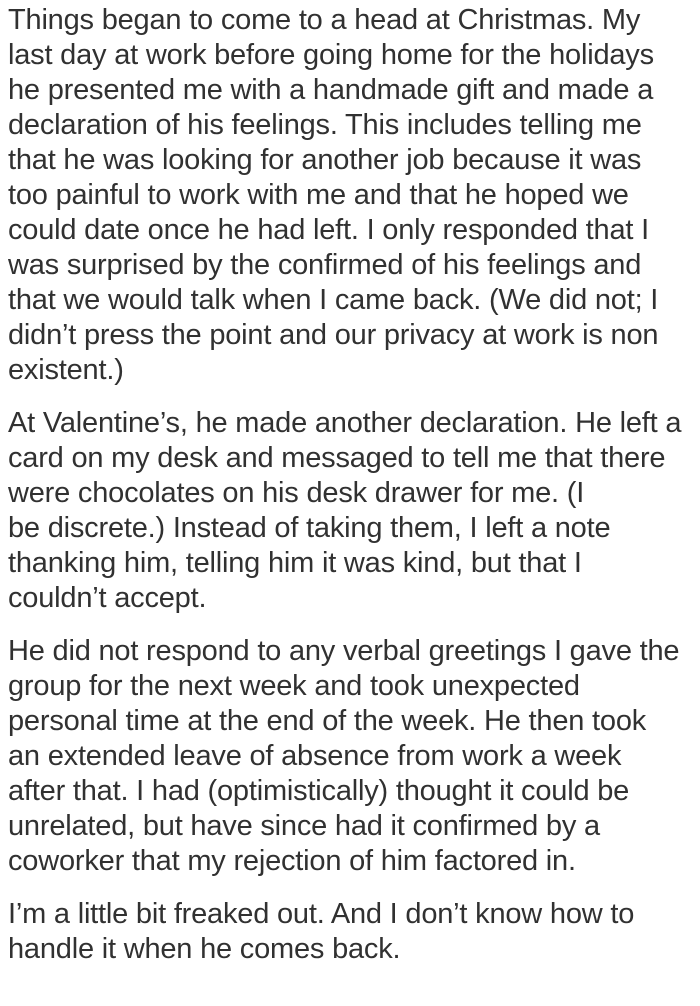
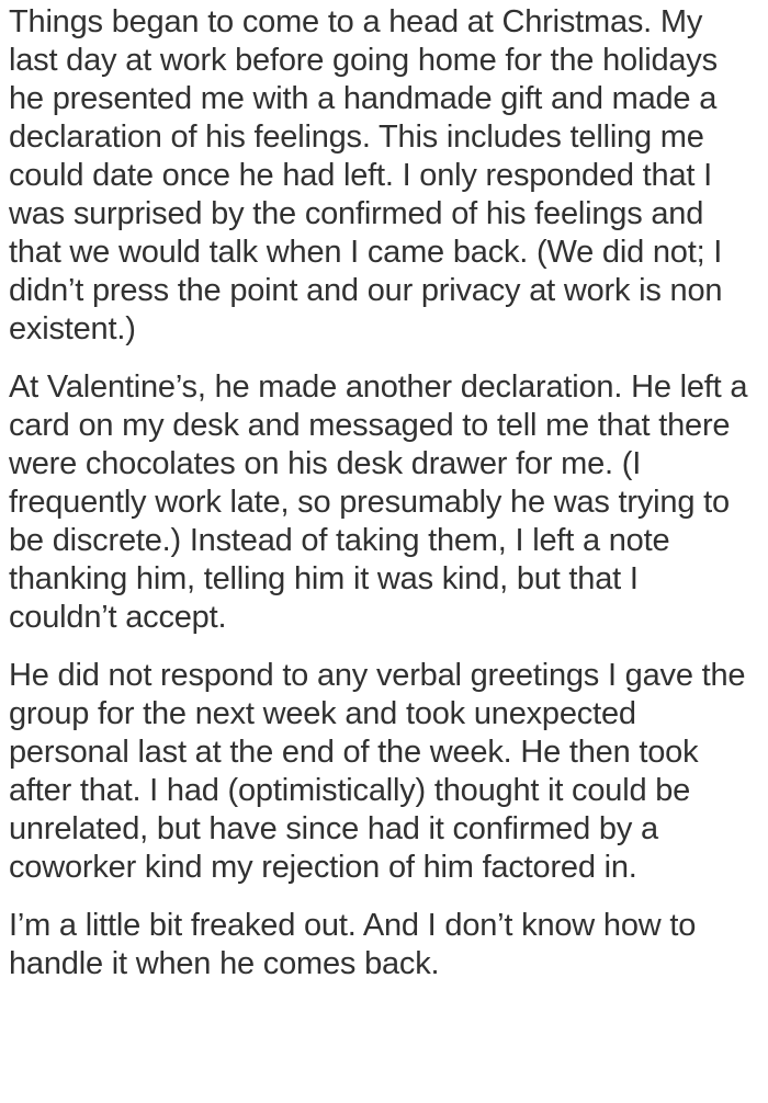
  Things began to come to a head at Christmas. My
  last day at work before going home for the holidays
  he presented me with a handmade gift and made a
  declaration of his feelings. This includes telling me
- that he was looking for another job because it was
- too painful to work with me and that he hoped we
  could date once he had left. I only responded that I
  was surprised by the confirmed of his feelings and
  that we would talk when I came back. (We did not; I
  didn’t press the point and our privacy at work is non
  existent.)
  At Valentine’s, he made another declaration. He left a
  card on my desk and messaged to tell me that there
  were chocolates on his desk drawer for me. (I
+ frequently work late, so presumably he was trying to
  be discrete.) Instead of taking them, I left a note
  thanking him, telling him it was kind, but that I
  couldn’t accept.
  He did not respond to any verbal greetings I gave the
  group for the next week and took unexpected
- personal time at the end of the week. He then took
+ personal last at the end of the week. He then took
- an extended leave of absence from work a week
  after that. I had (optimistically) thought it could be
  unrelated, but have since had it confirmed by a
- coworker that my rejection of him factored in.
+ coworker kind my rejection of him factored in.
  I’m a little bit freaked out. And I don’t know how to
  handle it when he comes back.
